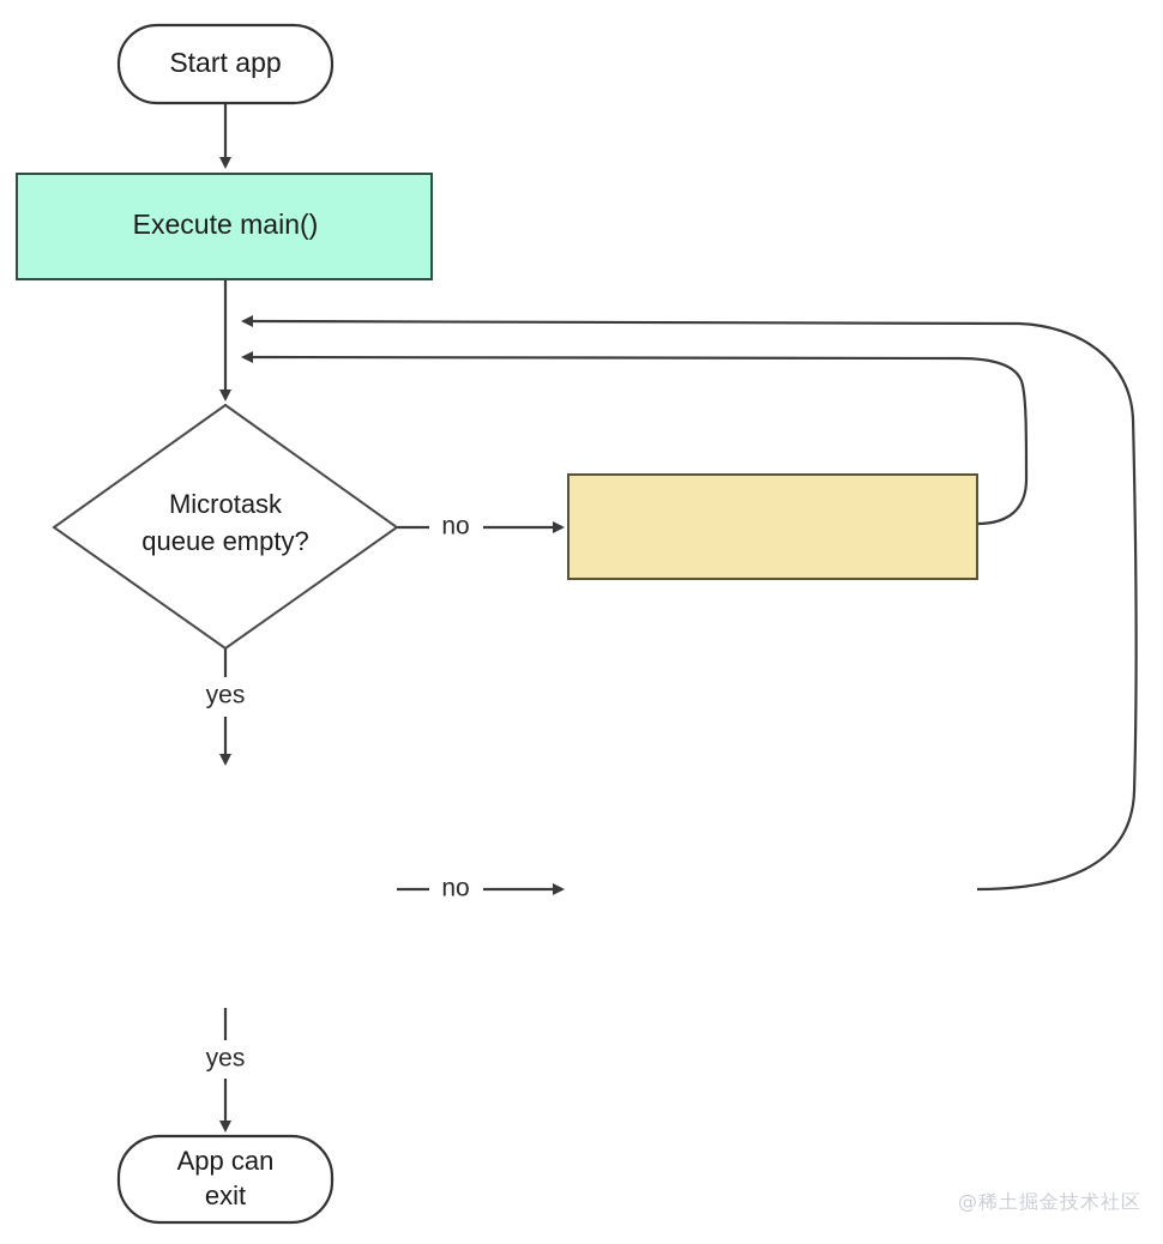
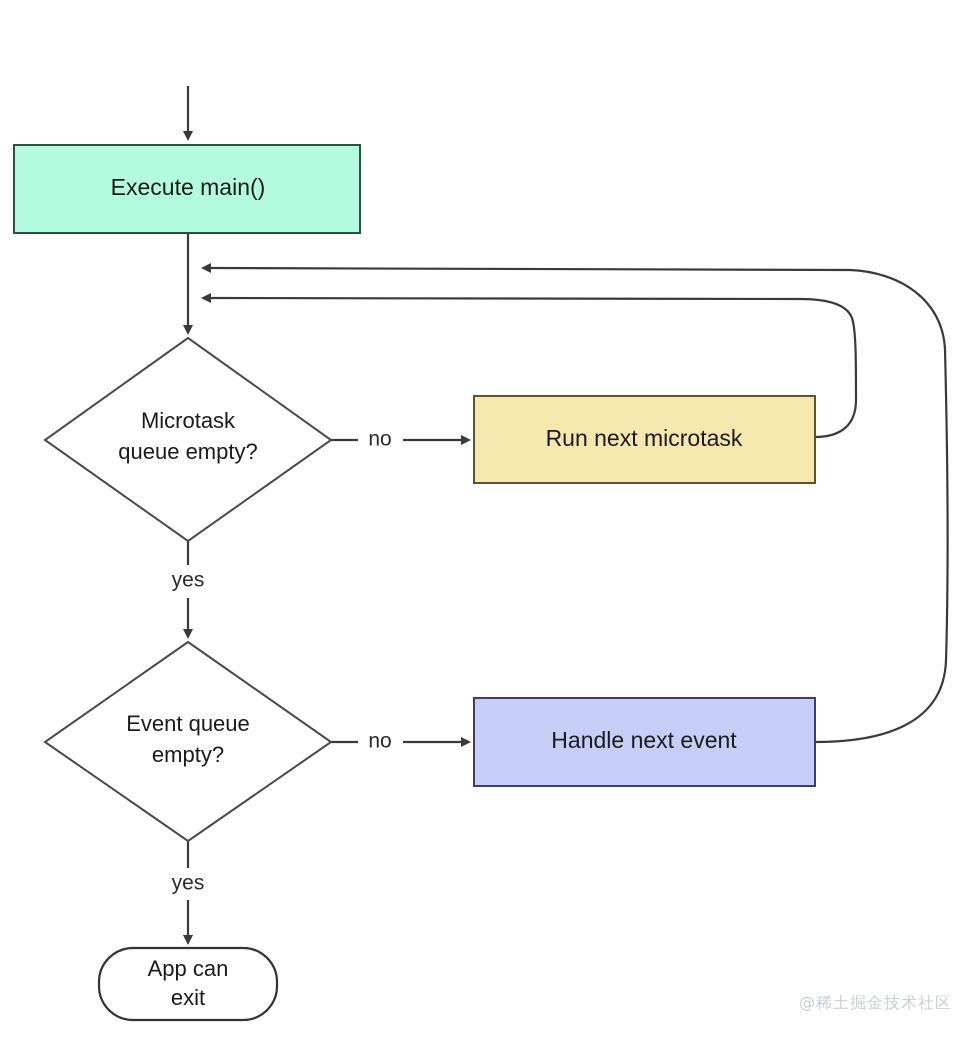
- Start app
  Execute main()
  Microtask
  queue empty?
+ Run next microtask
+ Event queue
+ empty?
+ Handle next event
  App can
  exit
  no
  yes
  no
  yes
  @稀土掘金技术社区
